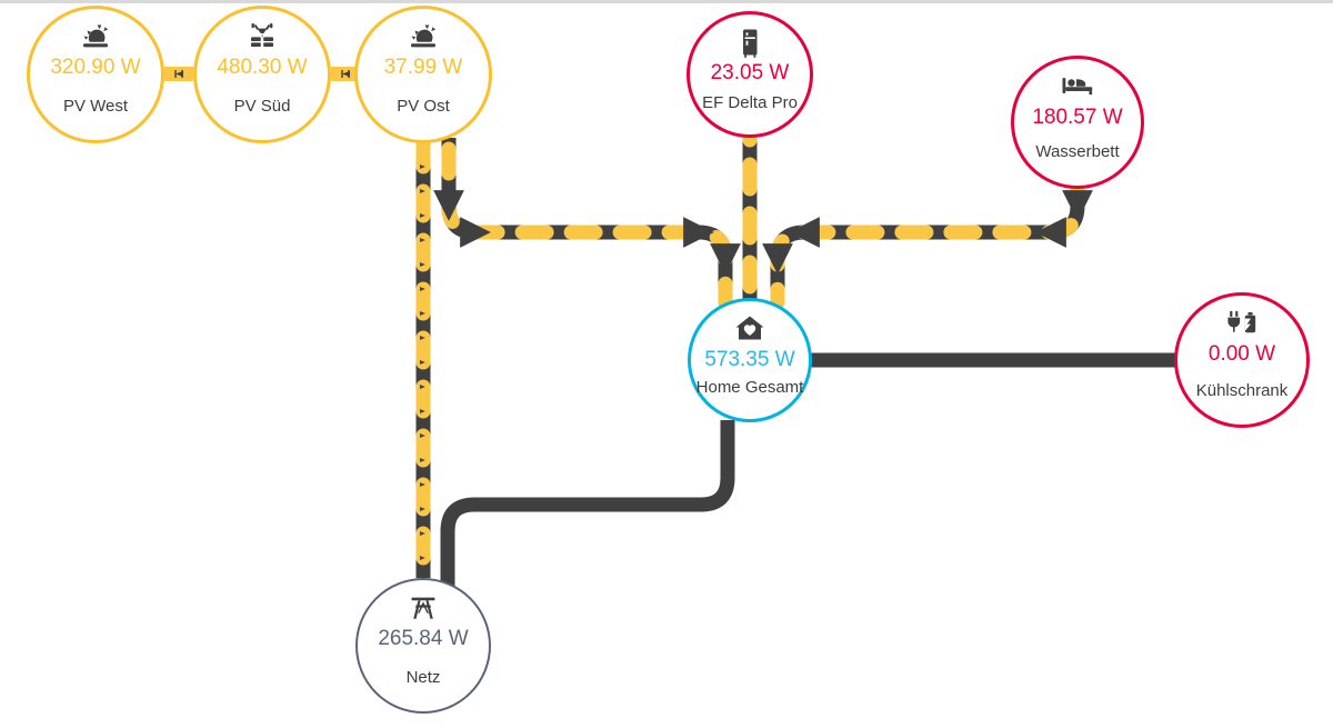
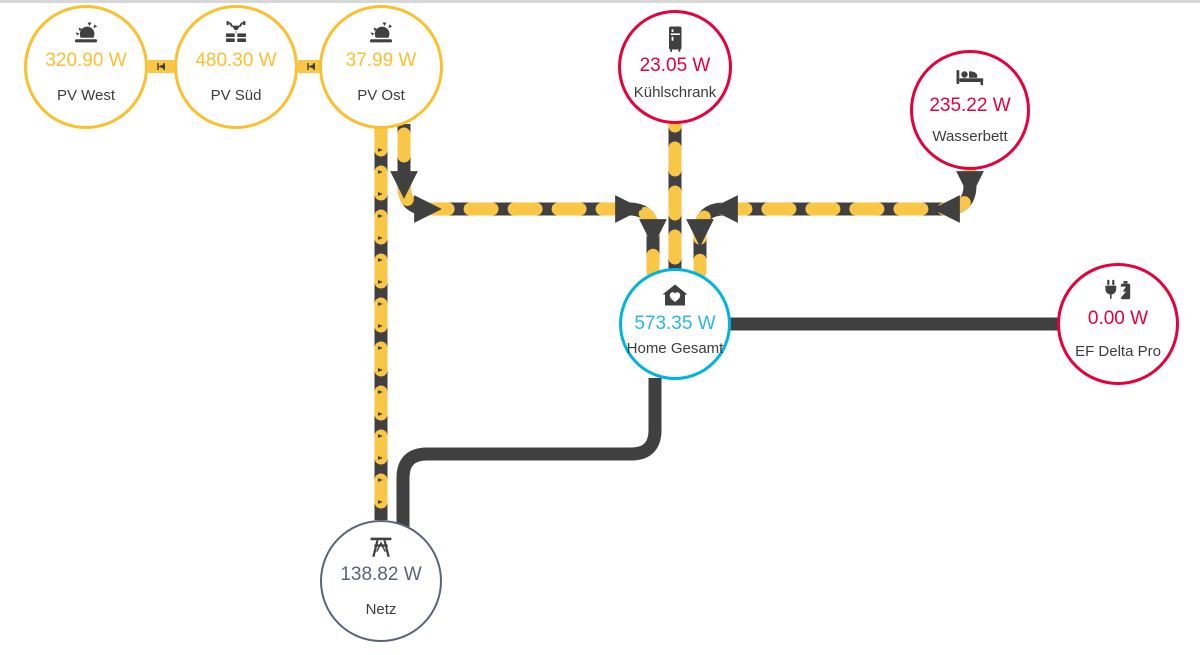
  320.90 W
  PV West
  480.30 W
  PV Süd
  37.99 W
  PV Ost
  23.05 W
- EF Delta Pro
+ Kühlschrank
- 180.57 W
+ 235.22 W
  Wasserbett
  573.35 W
  Home Gesamt
  0.00 W
- Kühlschrank
+ EF Delta Pro
- 265.84 W
+ 138.82 W
  Netz
